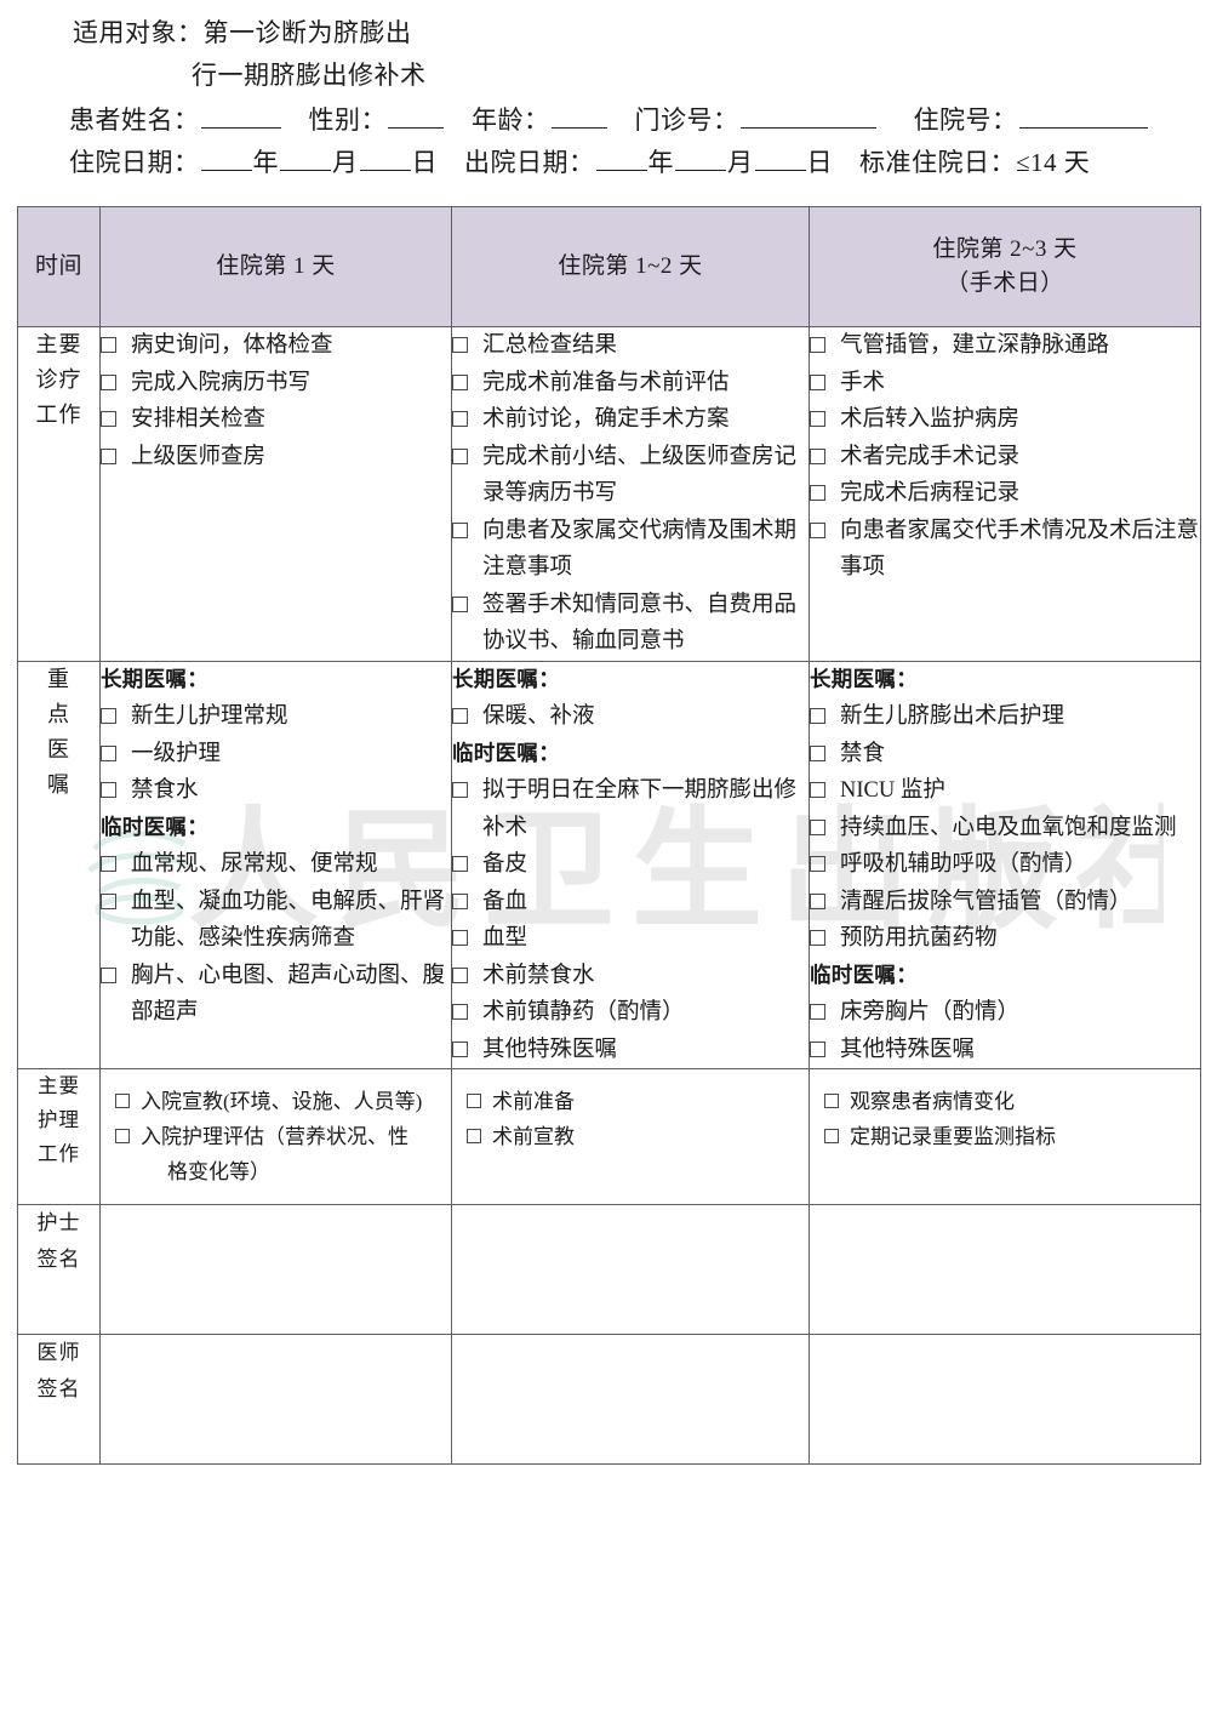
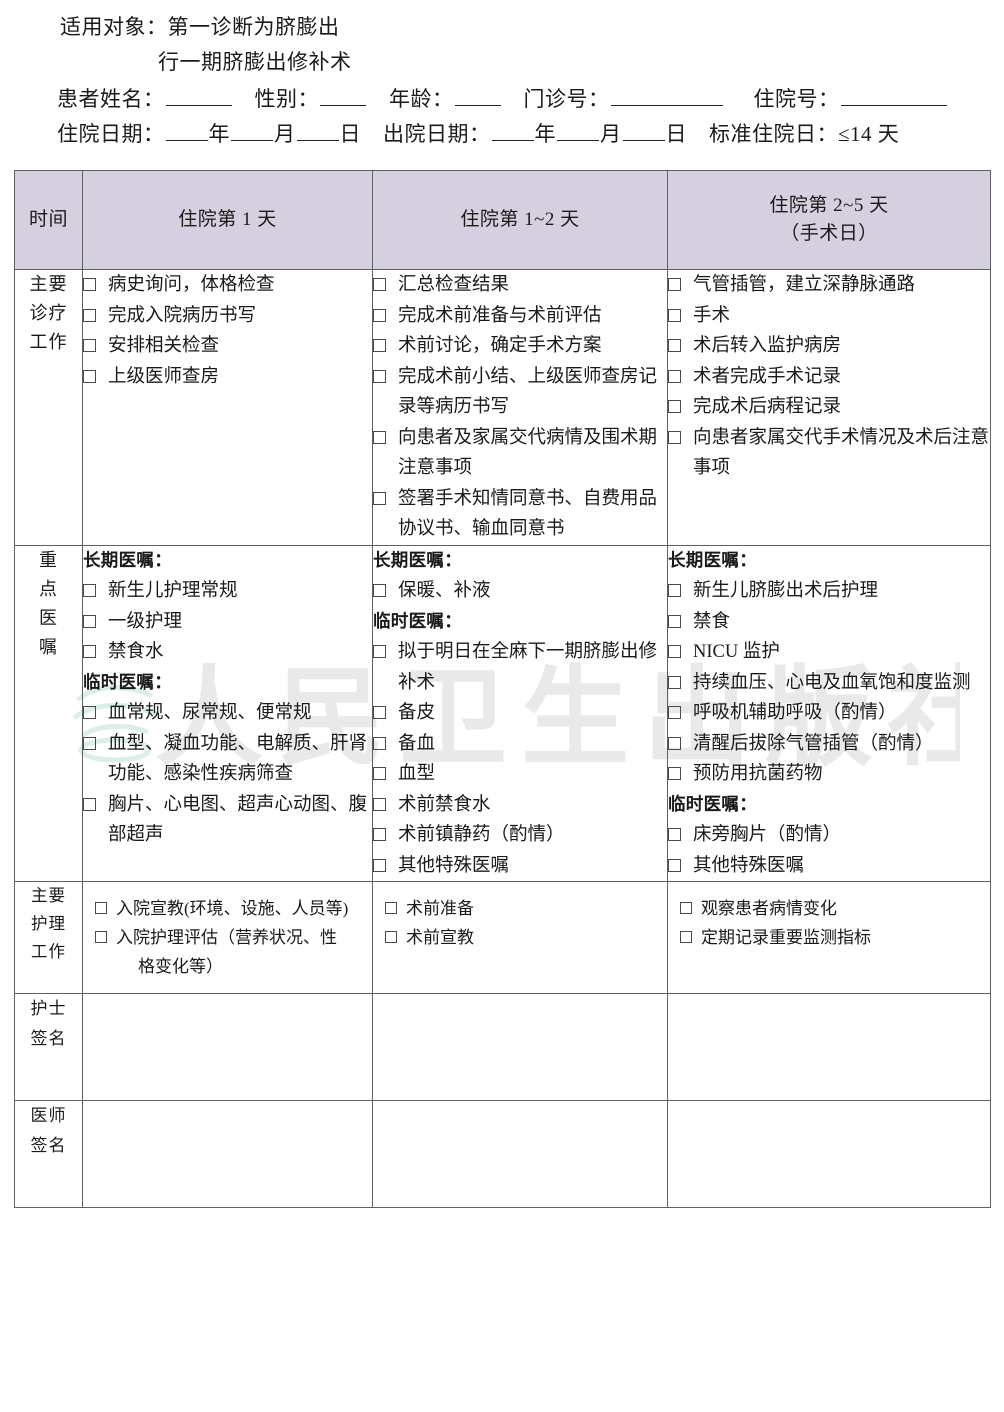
  人民卫生出版社
  适用对象：第一诊断为脐膨出
  行一期脐膨出修补术
  患者姓名： 性别： 年龄： 门诊号： 住院号：
  住院日期： 年 月 日 出院日期： 年 月 日 标准住院日：≤14 天
- 时间	住院第 1 天	住院第 1~2 天	住院第 2~3 天 （手术日）
+ 时间	住院第 1 天	住院第 1~2 天	住院第 2~5 天 （手术日）
  主要 诊疗 工作	病史询问，体格检查 完成入院病历书写 安排相关检查 上级医师查房	汇总检查结果 完成术前准备与术前评估 术前讨论，确定手术方案 完成术前小结、上级医师查房记录等病历书写 向患者及家属交代病情及围术期注意事项 签署手术知情同意书、自费用品协议书、输血同意书	气管插管，建立深静脉通路 手术 术后转入监护病房 术者完成手术记录 完成术后病程记录 向患者家属交代手术情况及术后注意事项
  重 点 医 嘱	长期医嘱： 新生儿护理常规 一级护理 禁食水 临时医嘱： 血常规、尿常规、便常规 血型、凝血功能、电解质、肝肾功能、感染性疾病筛查 胸片、心电图、超声心动图、腹部超声	长期医嘱： 保暖、补液 临时医嘱： 拟于明日在全麻下一期脐膨出修补术 备皮 备血 血型 术前禁食水 术前镇静药（酌情） 其他特殊医嘱	长期医嘱： 新生儿脐膨出术后护理 禁食 NICU 监护 持续血压、心电及血氧饱和度监测 呼吸机辅助呼吸（酌情） 清醒后拔除气管插管（酌情） 预防用抗菌药物 临时医嘱： 床旁胸片（酌情） 其他特殊医嘱
  主要 护理 工作	入院宣教(环境、设施、人员等) 入院护理评估（营养状况、性格变化等）	术前准备 术前宣教	观察患者病情变化 定期记录重要监测指标
  护士 签名
  医师 签名
